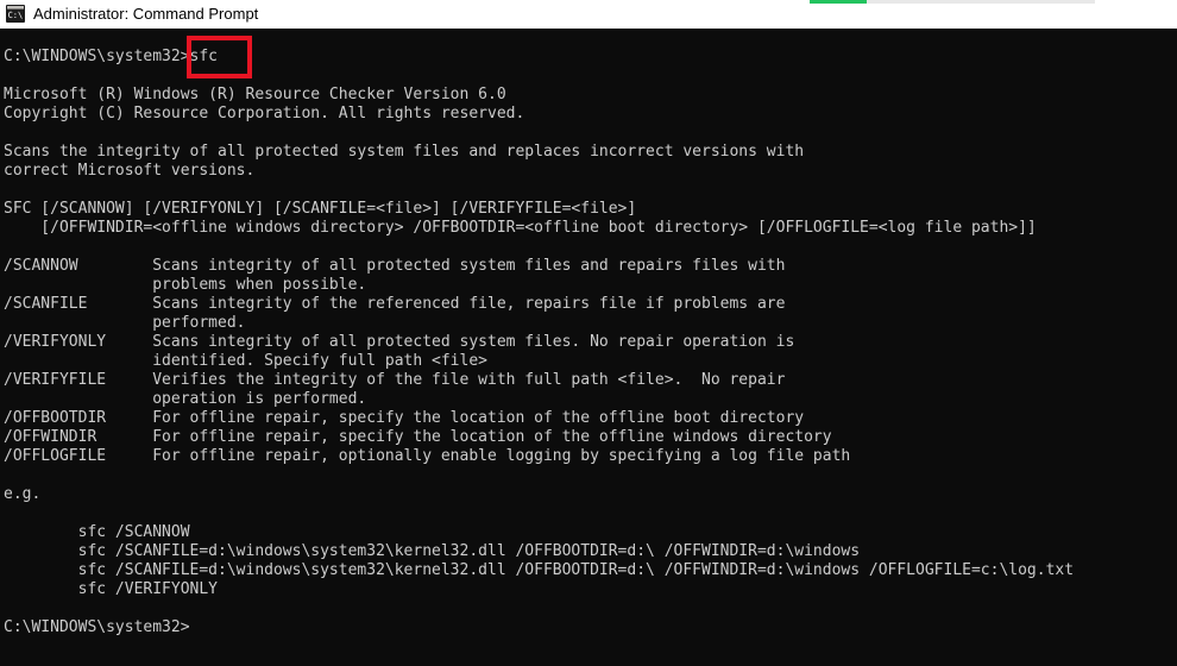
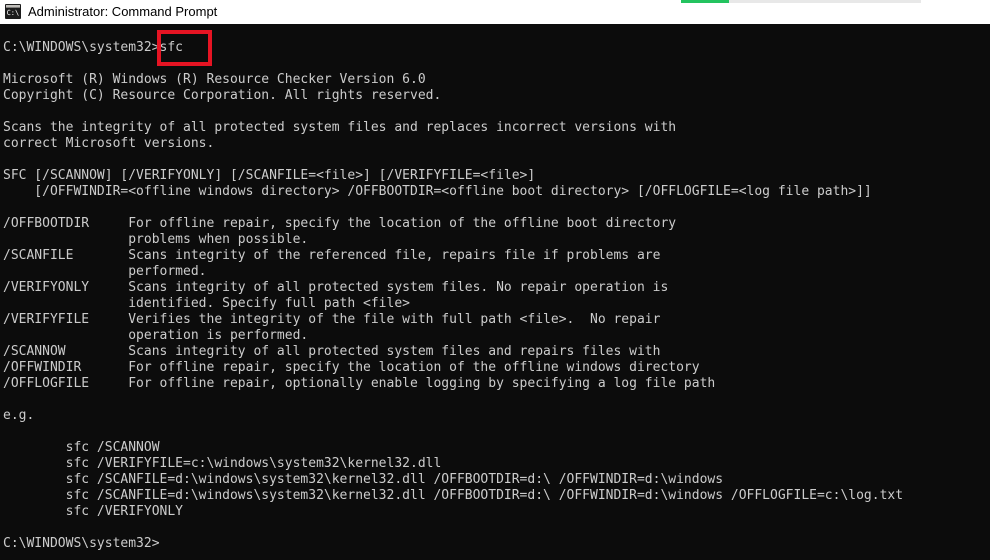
  C:\
  Administrator: Command Prompt
  C:\WINDOWS\system32>sfc
  Microsoft (R) Windows (R) Resource Checker Version 6.0
  Copyright (C) Resource Corporation. All rights reserved.
  Scans the integrity of all protected system files and replaces incorrect versions with
  correct Microsoft versions.
  SFC [/SCANNOW] [/VERIFYONLY] [/SCANFILE=<file>] [/VERIFYFILE=<file>]
  [/OFFWINDIR=<offline windows directory> /OFFBOOTDIR=<offline boot directory> [/OFFLOGFILE=<log file path>]]
- /SCANNOW Scans integrity of all protected system files and repairs files with
+ /OFFBOOTDIR For offline repair, specify the location of the offline boot directory
  problems when possible.
  /SCANFILE Scans integrity of the referenced file, repairs file if problems are
  performed.
  /VERIFYONLY Scans integrity of all protected system files. No repair operation is
  identified. Specify full path <file>
  /VERIFYFILE Verifies the integrity of the file with full path <file>. No repair
  operation is performed.
- /OFFBOOTDIR For offline repair, specify the location of the offline boot directory
+ /SCANNOW Scans integrity of all protected system files and repairs files with
  /OFFWINDIR For offline repair, specify the location of the offline windows directory
  /OFFLOGFILE For offline repair, optionally enable logging by specifying a log file path
  e.g.
  sfc /SCANNOW
+ sfc /VERIFYFILE=c:\windows\system32\kernel32.dll
  sfc /SCANFILE=d:\windows\system32\kernel32.dll /OFFBOOTDIR=d:\ /OFFWINDIR=d:\windows
  sfc /SCANFILE=d:\windows\system32\kernel32.dll /OFFBOOTDIR=d:\ /OFFWINDIR=d:\windows /OFFLOGFILE=c:\log.txt
  sfc /VERIFYONLY
  C:\WINDOWS\system32>
